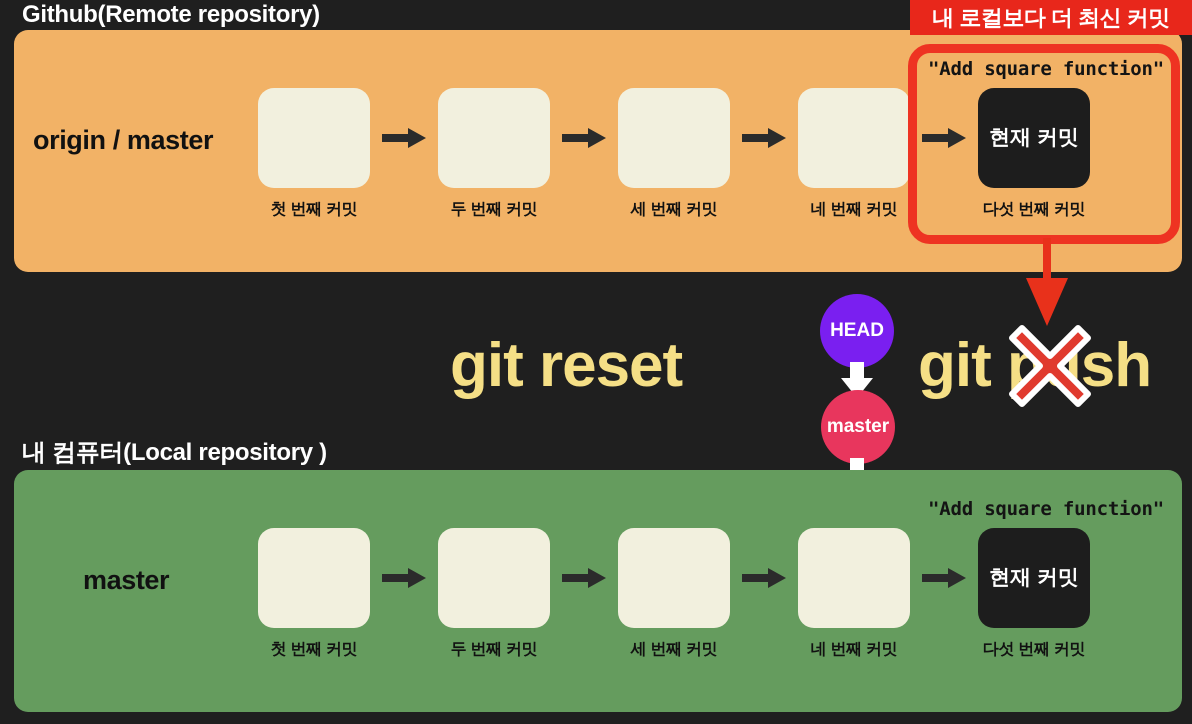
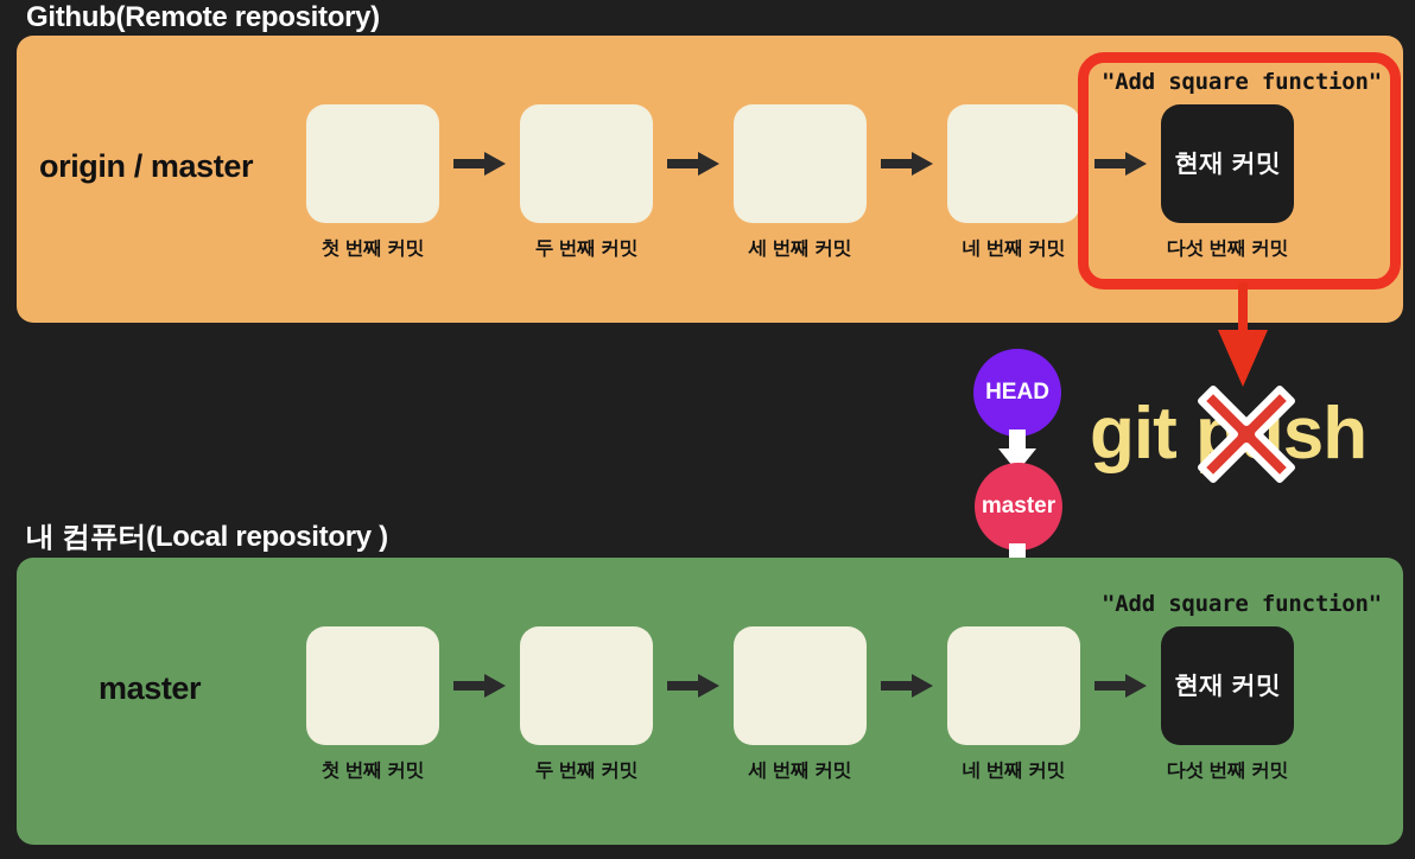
  Github(Remote repository)
  origin / master
  첫 번째 커밋
  두 번째 커밋
  세 번째 커밋
  네 번째 커밋
  현재 커밋
  다섯 번째 커밋
  "Add square function"
- 내 로컬보다 더 최신 커밋
- git reset
  git psh
  HEAD
  master
  내 컴퓨터(Local repository )
  master
  첫 번째 커밋
  두 번째 커밋
  세 번째 커밋
  네 번째 커밋
  현재 커밋
  다섯 번째 커밋
  "Add square function"
